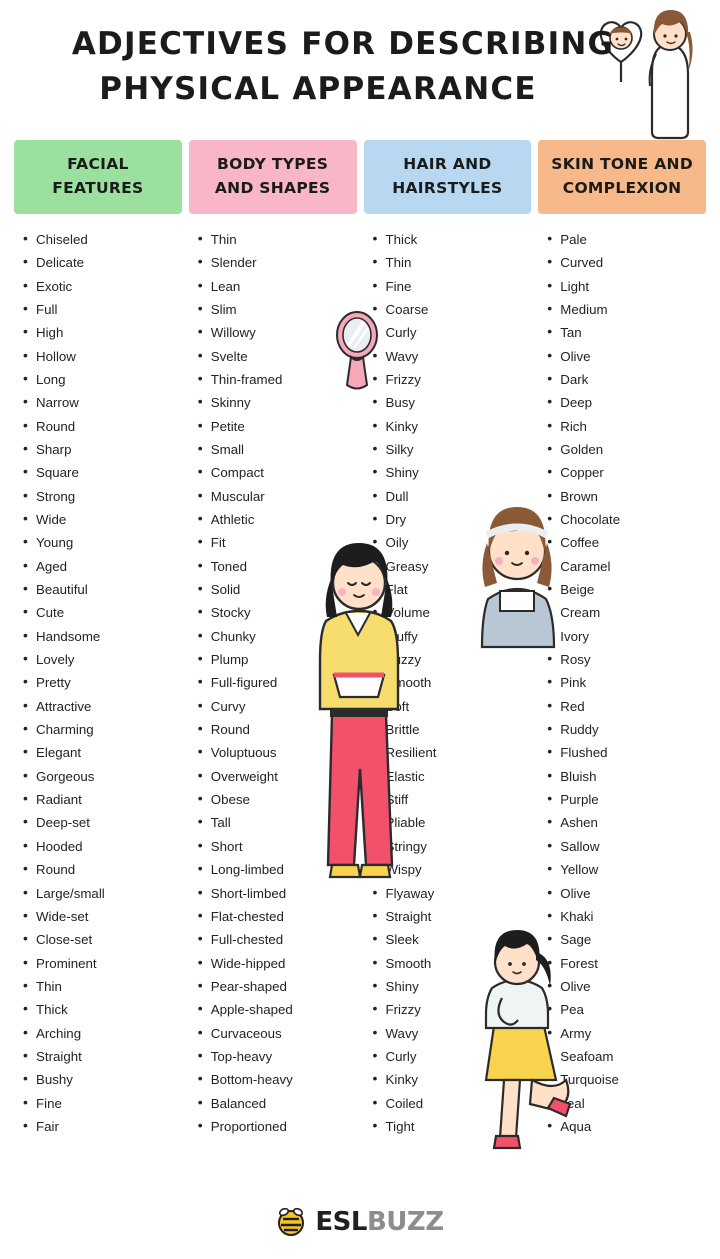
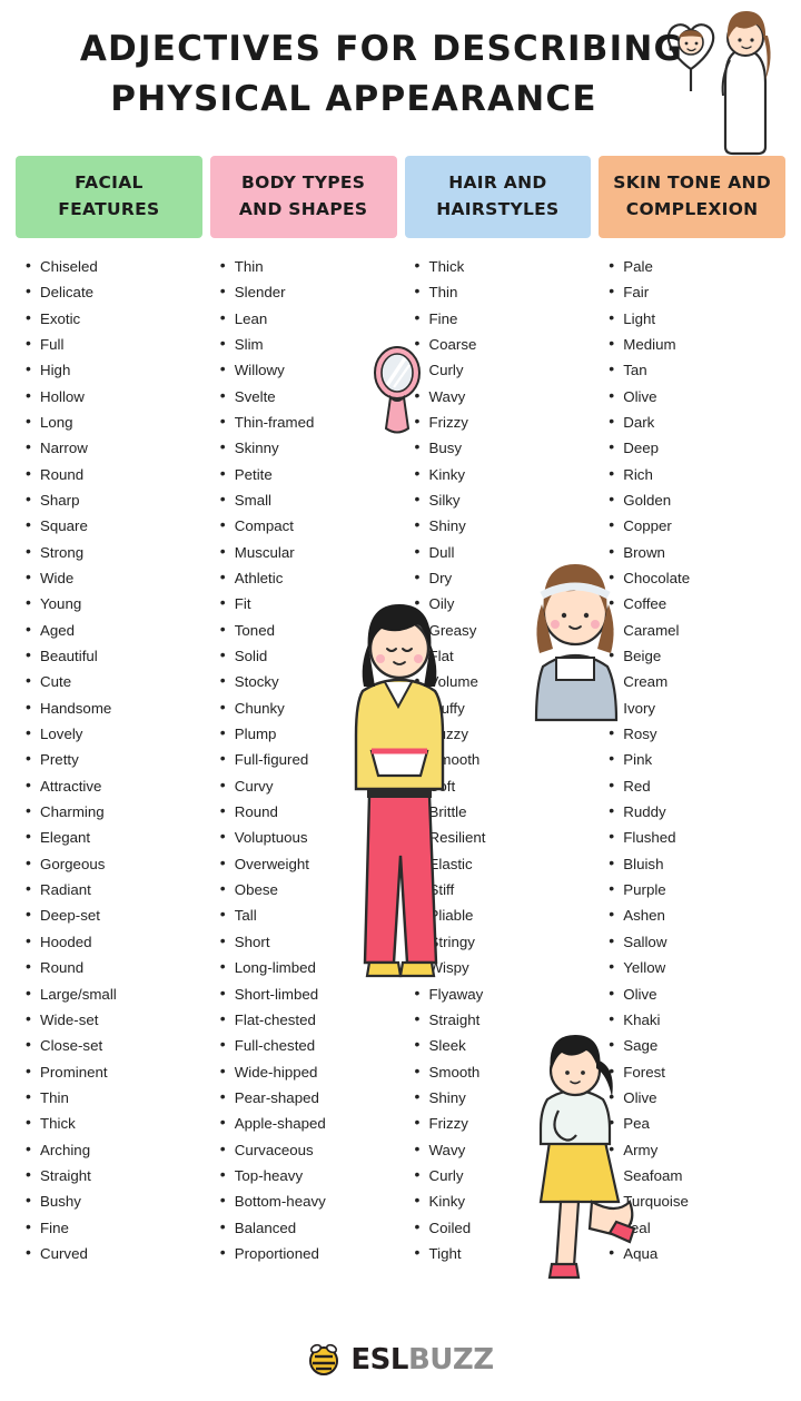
  ADJECTIVES FOR DESCRIBING
  PHYSICAL APPEARANCE
  FACIAL
  FEATURES
  BODY TYPES
  AND SHAPES
  HAIR AND
  HAIRSTYLES
  SKIN TONE AND
  COMPLEXION
  Chiseled
  Delicate
  Exotic
  Full
  High
  Hollow
  Long
  Narrow
  Round
  Sharp
  Square
  Strong
  Wide
  Young
  Aged
  Beautiful
  Cute
  Handsome
  Lovely
  Pretty
  Attractive
  Charming
  Elegant
  Gorgeous
  Radiant
  Deep-set
  Hooded
  Round
  Large/small
  Wide-set
  Close-set
  Prominent
  Thin
  Thick
  Arching
  Straight
  Bushy
  Fine
- Fair
+ Curved
  Thin
  Slender
  Lean
  Slim
  Willowy
  Svelte
  Thin-framed
  Skinny
  Petite
  Small
  Compact
  Muscular
  Athletic
  Fit
  Toned
  Solid
  Stocky
  Chunky
  Plump
  Full-figured
  Curvy
  Round
  Voluptuous
  Overweight
  Obese
  Tall
  Short
  Long-limbed
  Short-limbed
  Flat-chested
  Full-chested
  Wide-hipped
  Pear-shaped
  Apple-shaped
  Curvaceous
  Top-heavy
  Bottom-heavy
  Balanced
  Proportioned
  Thick
  Thin
  Fine
  Coarse
  Curly
  Wavy
  Frizzy
  Busy
  Kinky
  Silky
  Shiny
  Dull
  Dry
  Oily
  Greasy
  lat
  olume
  mooth
  Brittle
  Resilient
  Elastic
  tiff
  liable
  tringy
  Wispy
  Flyaway
  Straight
  Sleek
  Smooth
  Shiny
  Frizzy
  Wavy
  Curly
  Kinky
  Coiled
  Tight
  Pale
- Curved
+ Fair
  Light
  Medium
  Tan
  Olive
  Dark
  Deep
  Rich
  Golden
  Copper
  Brown
  Chocolate
  Coffee
  Caramel
  Beige
  Cream
  Ivory
  Rosy
  Pink
  Red
  Ruddy
  Flushed
  Bluish
  Purple
  Ashen
  Sallow
  Yellow
  Olive
  Khaki
  Sage
  Forest
  Olive
  Pea
  Army
  Seafoam
  Turquoise
  Aqua
  ESLBUZZ
